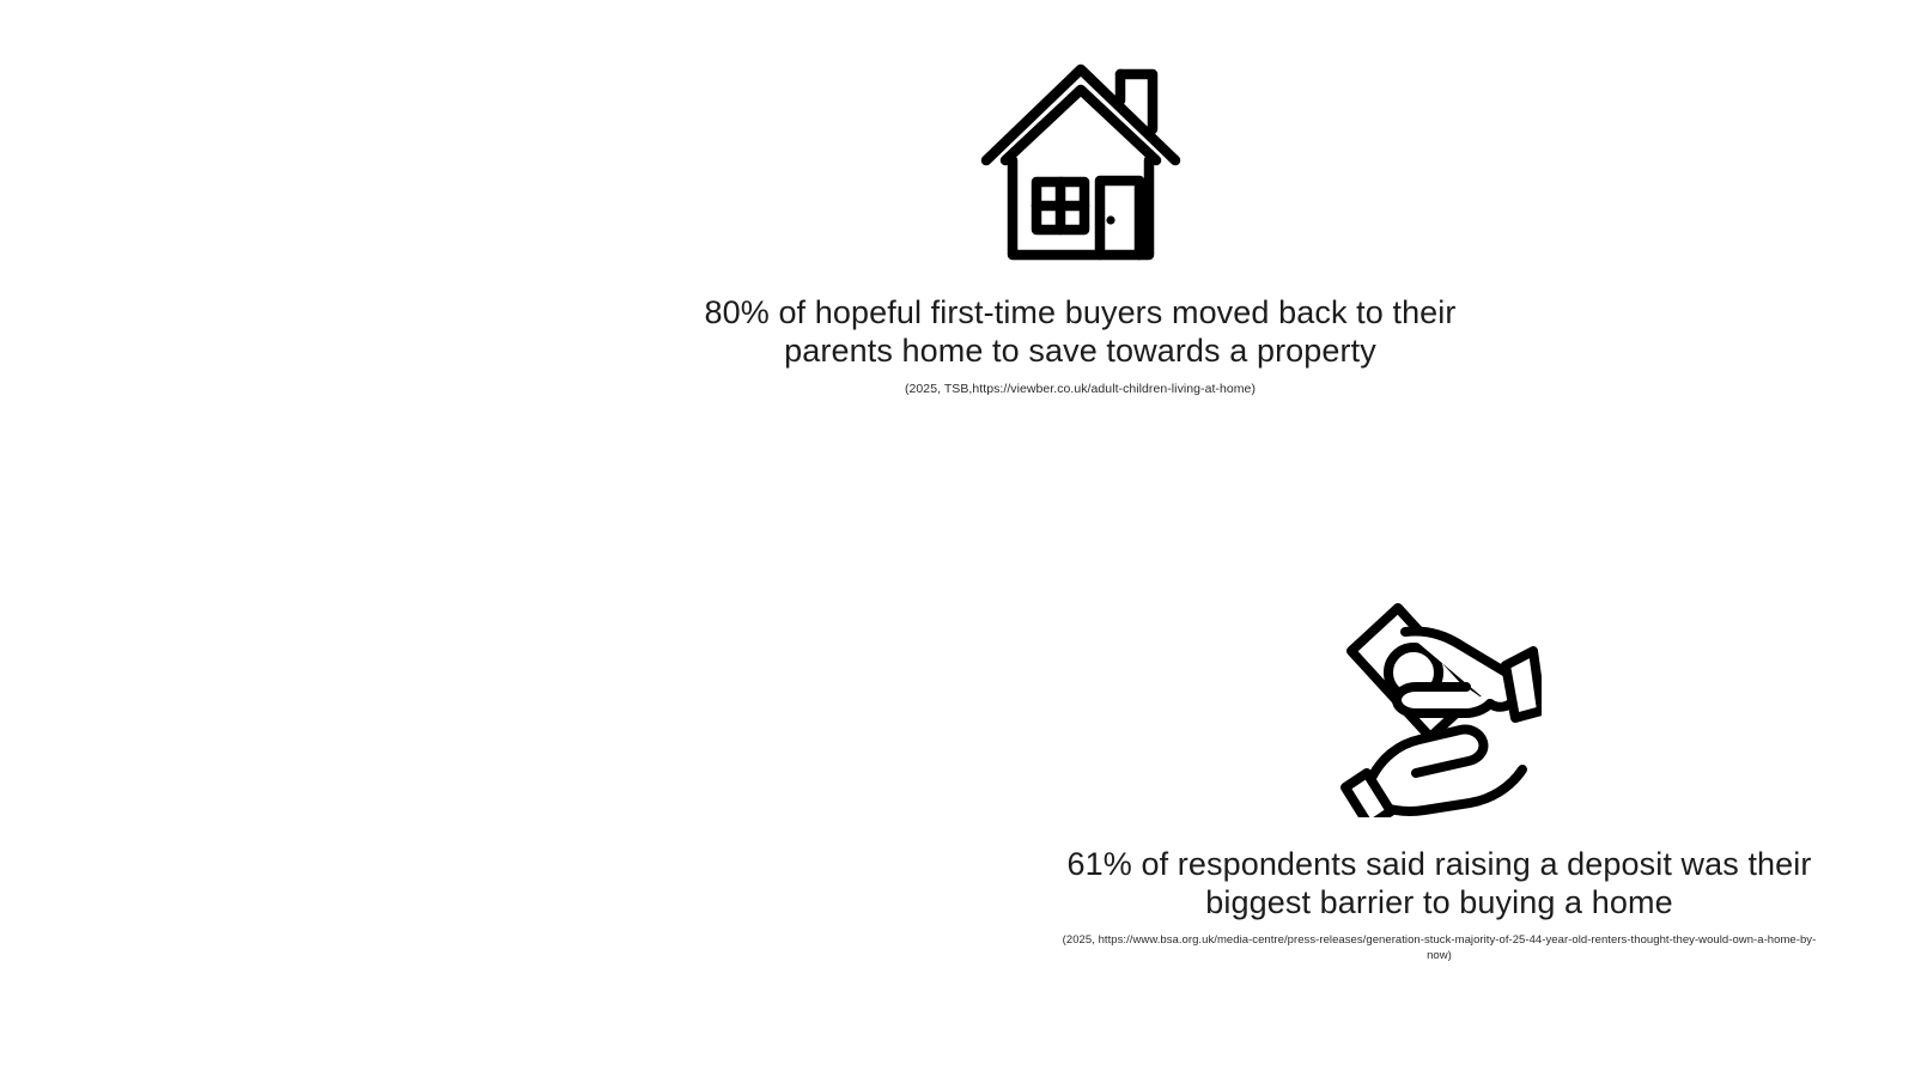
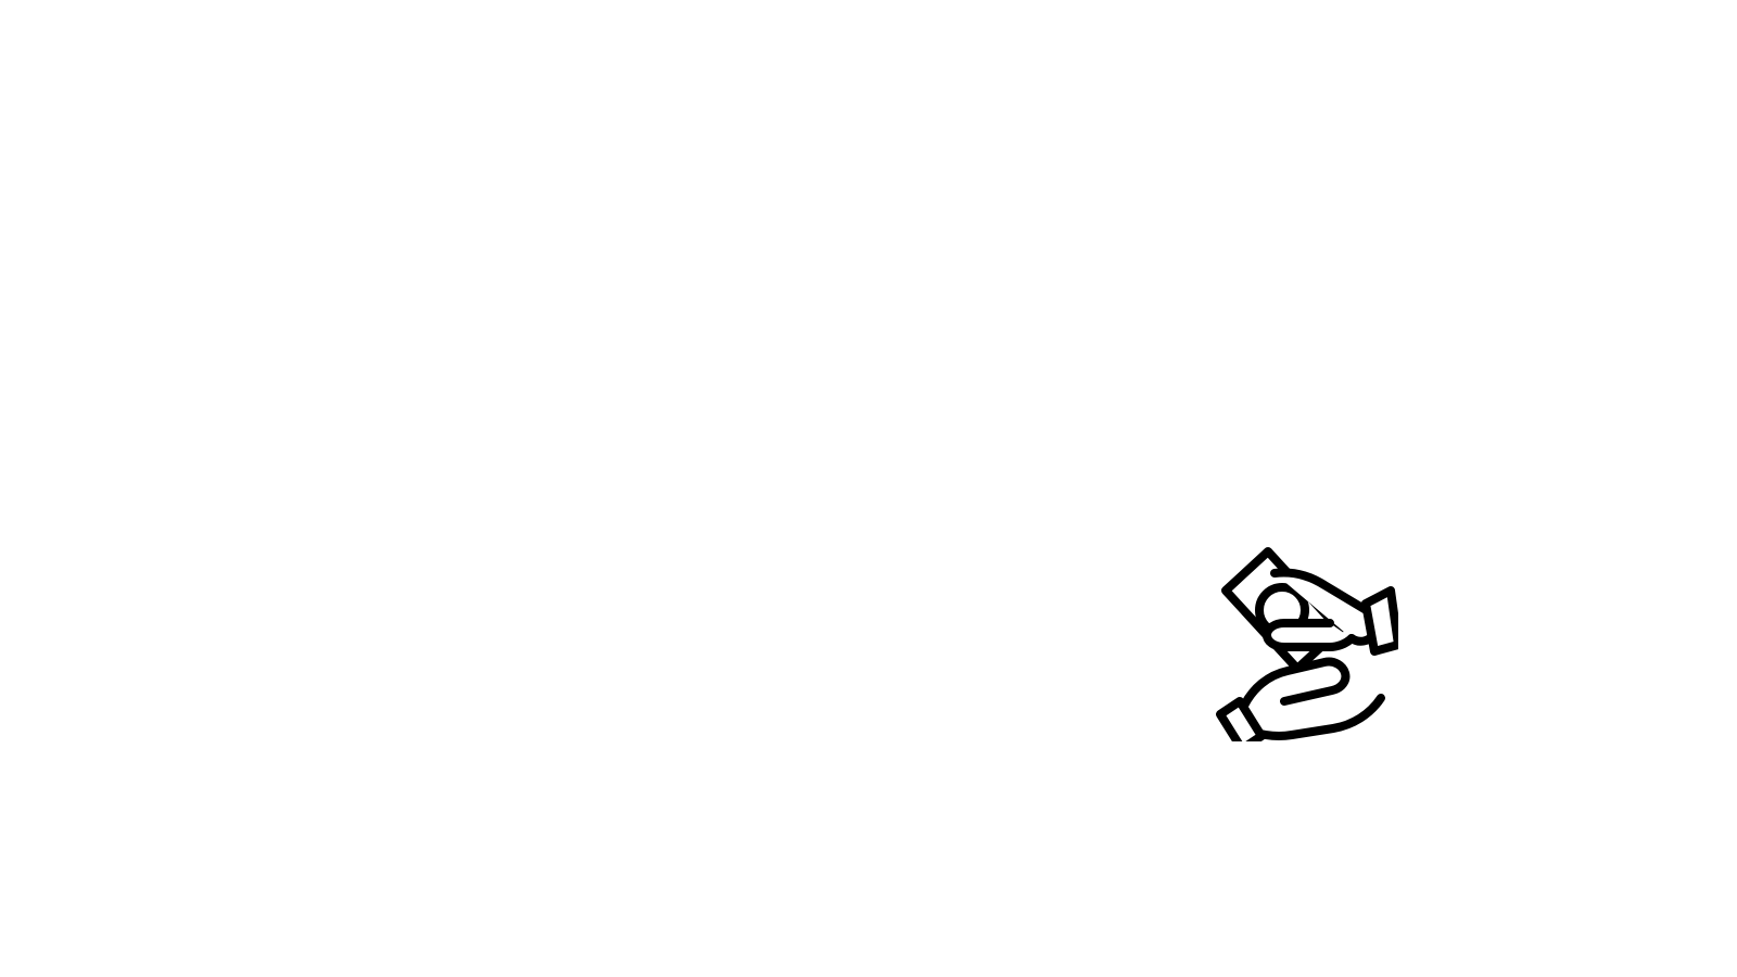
- 80% of hopeful first-time buyers moved back to their parents home to save towards a property
- (2025, TSB,https://viewber.co.uk/adult-children-living-at-home)
- 61% of respondents said raising a deposit was their biggest barrier to buying a home
- (2025, https://www.bsa.org.uk/media-centre/press-releases/generation-stuck-majority-of-25-44-year-old-renters-thought-they-would-own-a-home-by-now)
